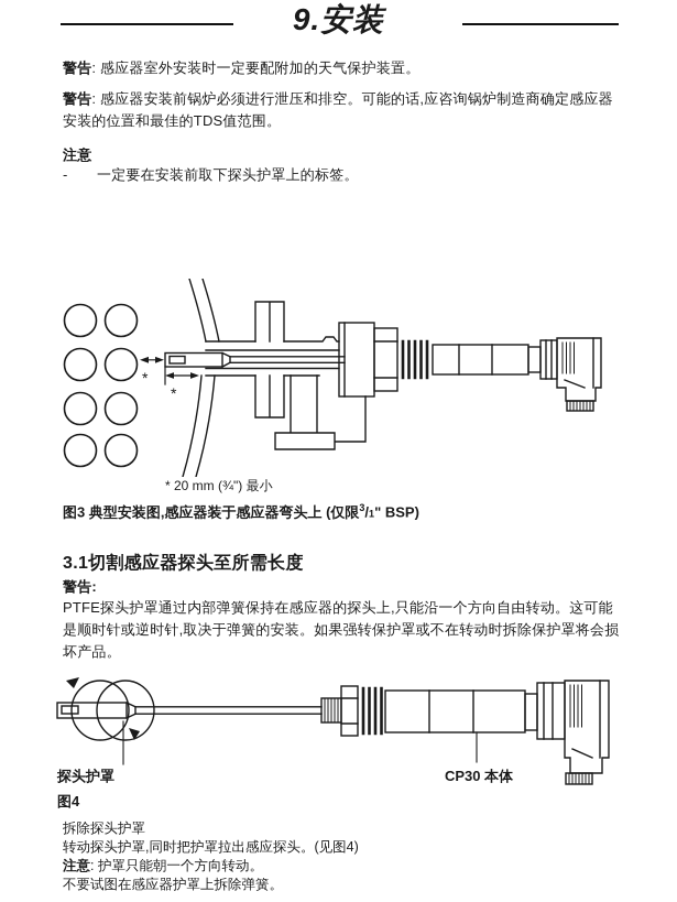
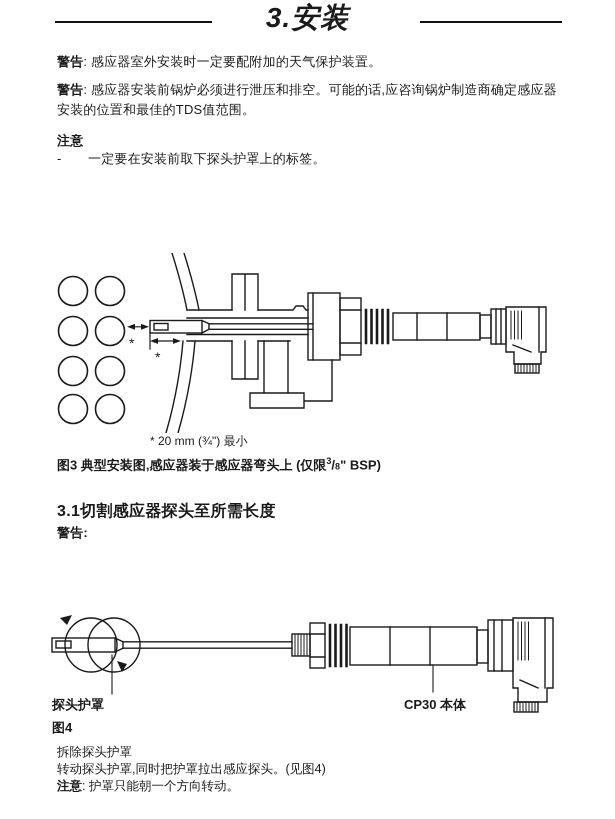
- 9.安装
+ 3.安装
  警告: 感应器室外安装时一定要配附加的天气保护装置。
  警告: 感应器安装前锅炉必须进行泄压和排空。可能的话,应咨询锅炉制造商确定感应器安装的位置和最佳的TDS值范围。
  注意
  -
  一定要在安装前取下探头护罩上的标签。
  *
  *
  * 20 mm (¾") 最小
- 图3 典型安装图,感应器装于感应器弯头上 (仅限3/1" BSP)
+ 图3 典型安装图,感应器装于感应器弯头上 (仅限3/8" BSP)
  3.1切割感应器探头至所需长度
  警告:
- PTFE探头护罩通过内部弹簧保持在感应器的探头上,只能沿一个方向自由转动。这可能是顺时针或逆时针,取决于弹簧的安装。如果强转保护罩或不在转动时拆除保护罩将会损坏产品。
  探头护罩
  CP30 本体
  图4
  拆除探头护罩
  转动探头护罩,同时把护罩拉出感应探头。(见图4)
  注意: 护罩只能朝一个方向转动。
- 不要试图在感应器护罩上拆除弹簧。
